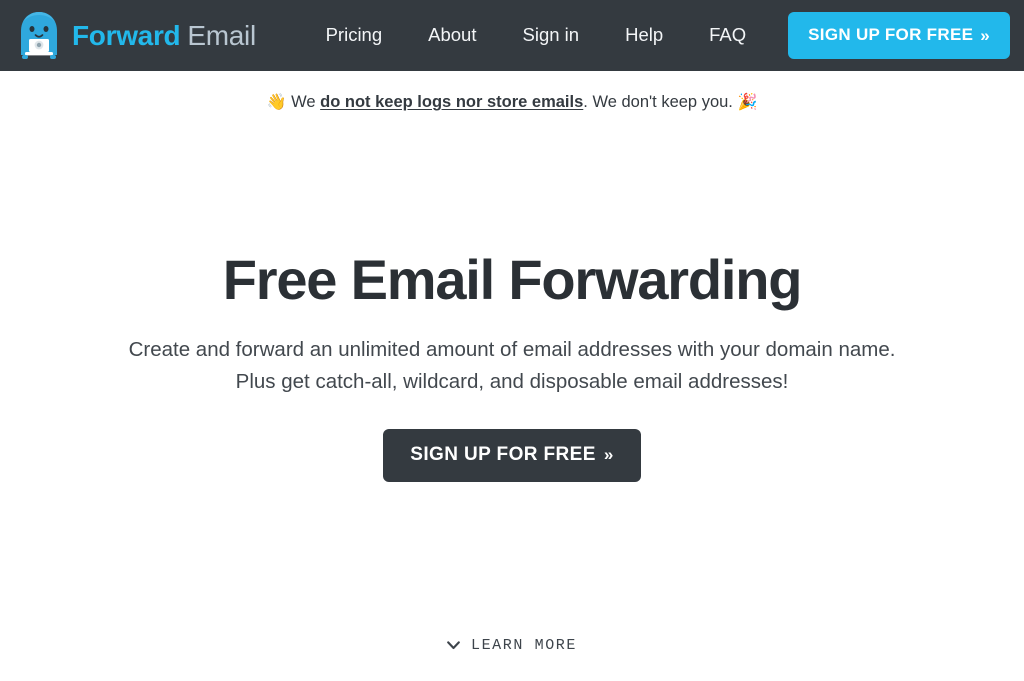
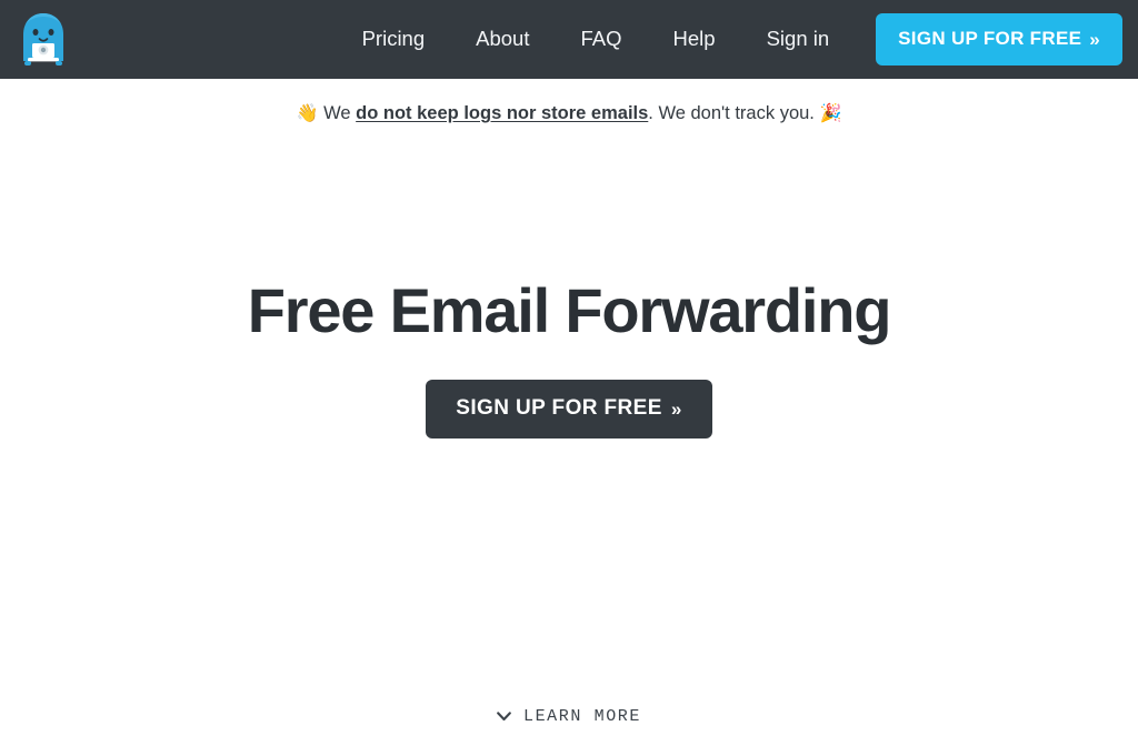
- Forward Email
  Pricing
  About
- Sign in
+ FAQ
  Help
- FAQ
+ Sign in
  SIGN UP FOR FREE
  »
- 👋 We do not keep logs nor store emails. We don't keep you. 🎉
+ 👋 We do not keep logs nor store emails. We don't track you. 🎉
  Free Email Forwarding
- Create and forward an unlimited amount of email addresses with your domain name.
- Plus get catch-all, wildcard, and disposable email addresses!
  SIGN UP FOR FREE
  »
  LEARN MORE
